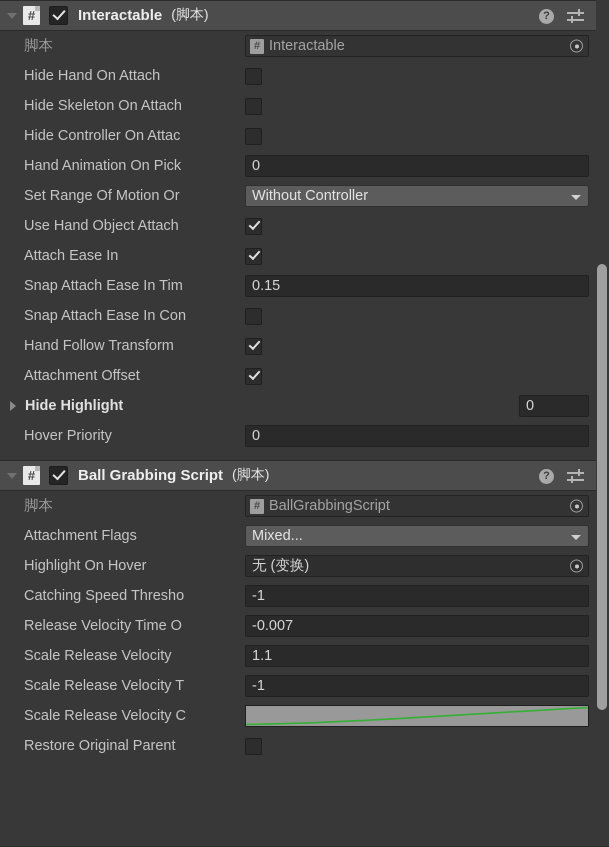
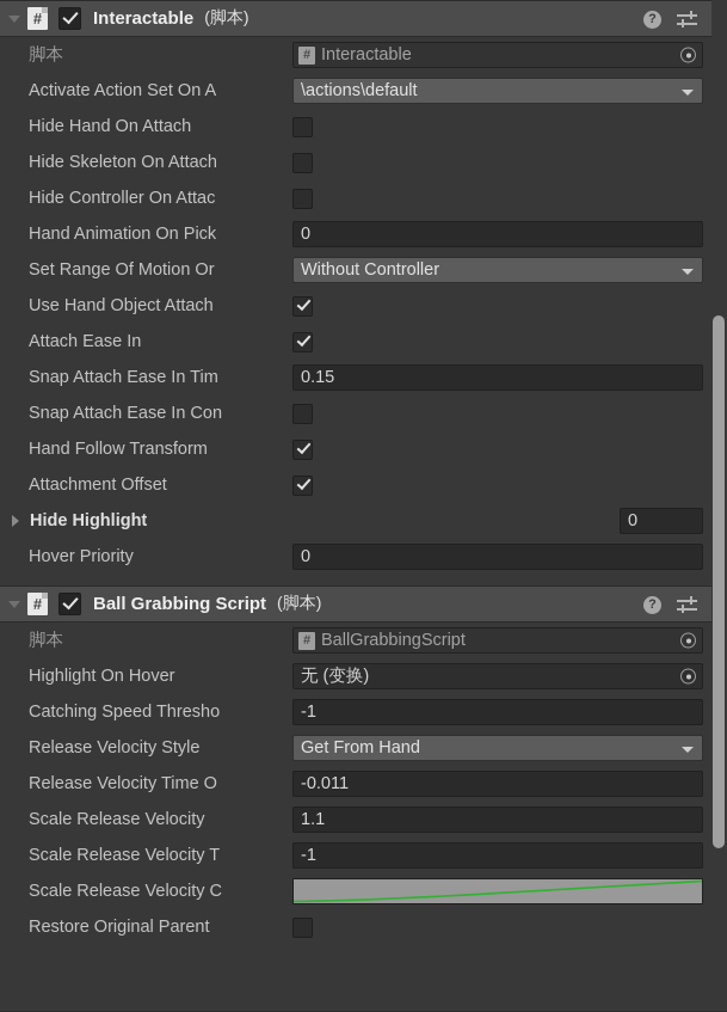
  #
  Interactable
  (脚本)
  ?
  脚本
  #
  Interactable
+ Activate Action Set On A
+ \actions\default
  Hide Hand On Attach
  Hide Skeleton On Attach
  Hide Controller On Attac
  Hand Animation On Pick
  0
  Set Range Of Motion Or
  Without Controller
  Use Hand Object Attach
  Attach Ease In
  Snap Attach Ease In Tim
  0.15
  Snap Attach Ease In Con
  Hand Follow Transform
  Attachment Offset
  Hide Highlight
  0
  Hover Priority
  0
  #
  Ball Grabbing Script
  (脚本)
  ?
  脚本
  #
  BallGrabbingScript
- Attachment Flags
- Mixed...
  Highlight On Hover
  无 (变换)
  Catching Speed Thresho
  -1
+ Release Velocity Style
+ Get From Hand
  Release Velocity Time O
- -0.007
+ -0.011
  Scale Release Velocity
  1.1
  Scale Release Velocity T
  -1
  Scale Release Velocity C
  Restore Original Parent
